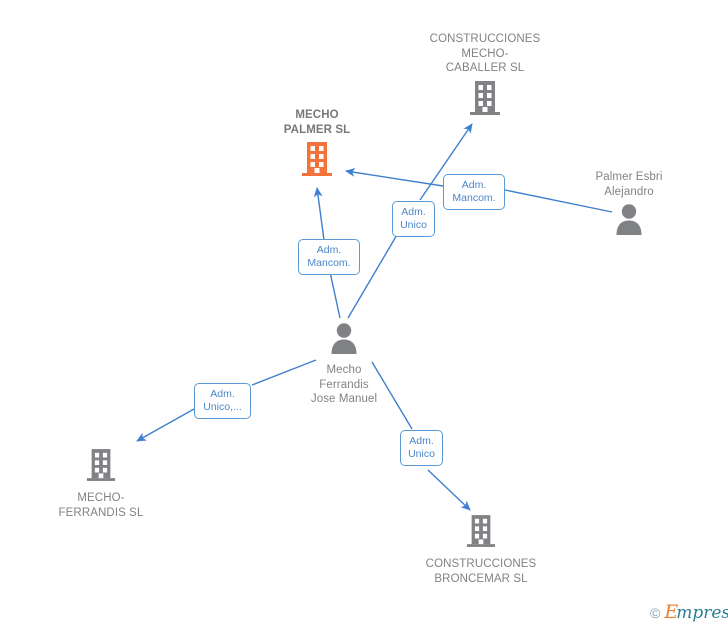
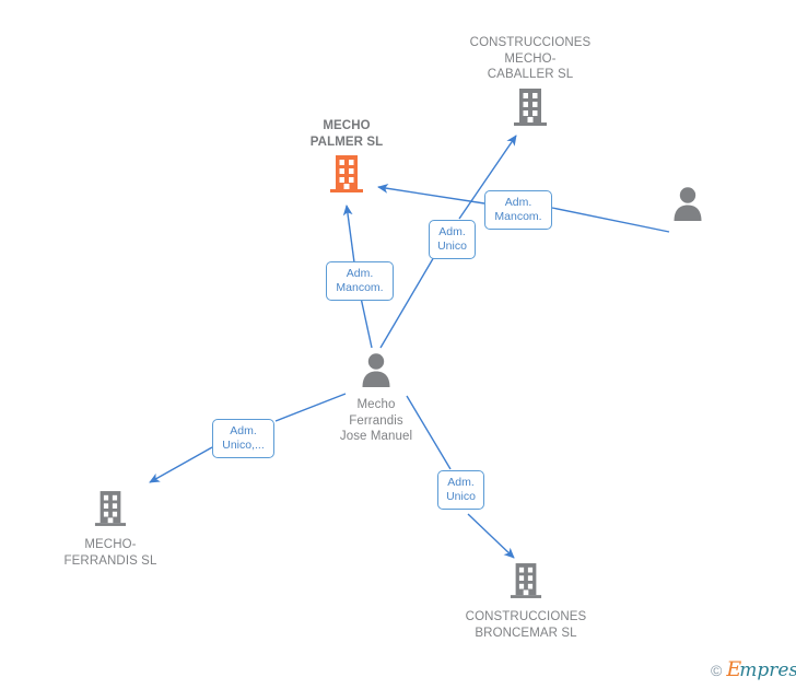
  CONSTRUCCIONES
  MECHO-
  CABALLER SL
  MECHO
  PALMER SL
- Palmer Esbri
- Alejandro
  Mecho
  Ferrandis
  Jose Manuel
  MECHO-
  FERRANDIS SL
  CONSTRUCCIONES
  BRONCEMAR SL
  Adm.
  Mancom.
  Adm.
  Unico
  Adm.
  Mancom.
  Adm.
  Unico,...
  Adm.
  Unico
  ©
  Empres
